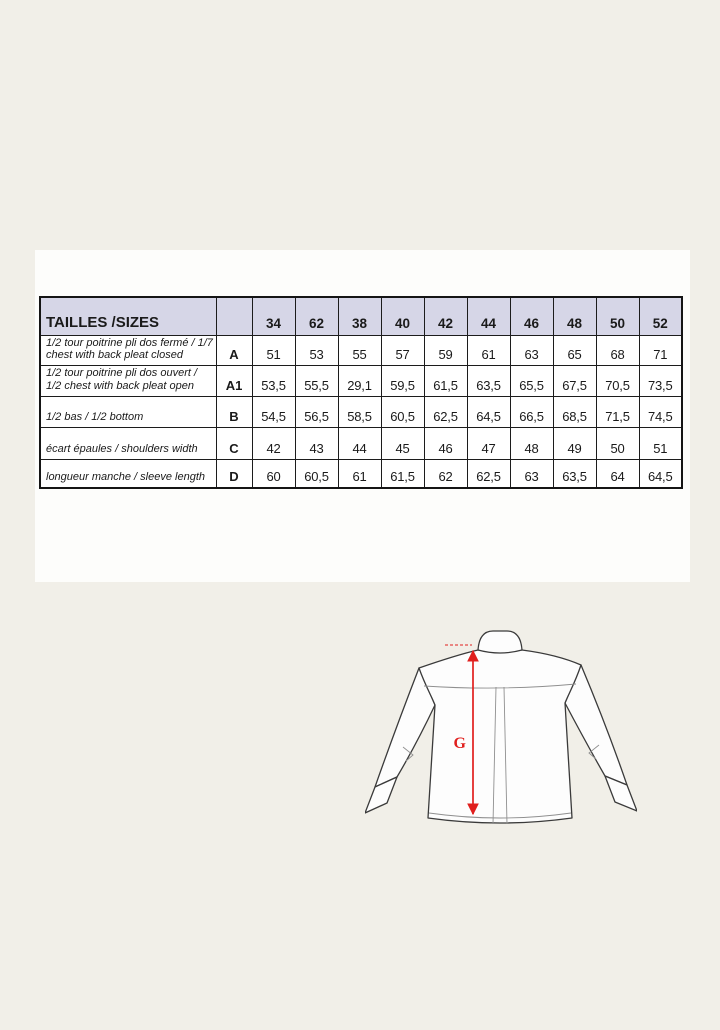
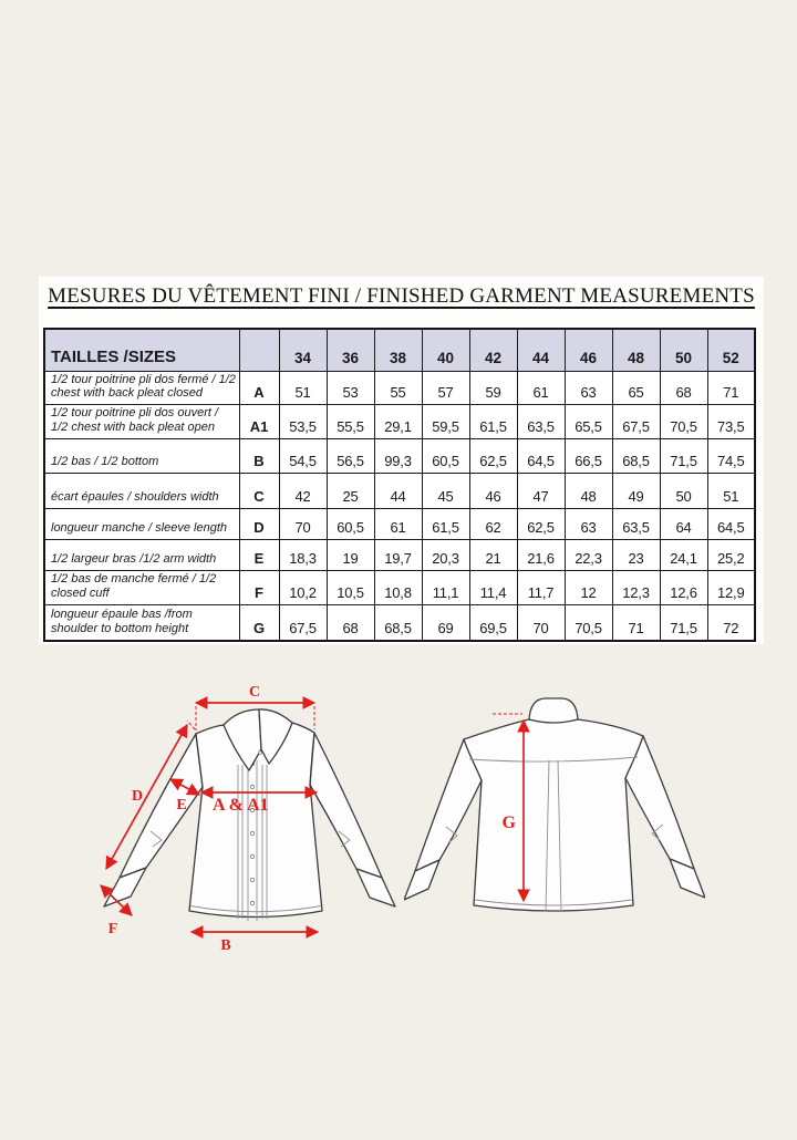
+ MESURES DU VÊTEMENT FINI / FINISHED GARMENT MEASUREMENTS
- TAILLES /SIZES		34	62	38	40	42	44	46	48	50	52
+ TAILLES /SIZES		34	36	38	40	42	44	46	48	50	52
- 1/2 tour poitrine pli dos fermé / 1/7 chest with back pleat closed	A	51	53	55	57	59	61	63	65	68	71
+ 1/2 tour poitrine pli dos fermé / 1/2 chest with back pleat closed	A	51	53	55	57	59	61	63	65	68	71
  1/2 tour poitrine pli dos ouvert / 1/2 chest with back pleat open	A1	53,5	55,5	29,1	59,5	61,5	63,5	65,5	67,5	70,5	73,5
- 1/2 bas / 1/2 bottom	B	54,5	56,5	58,5	60,5	62,5	64,5	66,5	68,5	71,5	74,5
+ 1/2 bas / 1/2 bottom	B	54,5	56,5	99,3	60,5	62,5	64,5	66,5	68,5	71,5	74,5
- écart épaules / shoulders width	C	42	43	44	45	46	47	48	49	50	51
+ écart épaules / shoulders width	C	42	25	44	45	46	47	48	49	50	51
- longueur manche / sleeve length	D	60	60,5	61	61,5	62	62,5	63	63,5	64	64,5
+ longueur manche / sleeve length	D	70	60,5	61	61,5	62	62,5	63	63,5	64	64,5
+ 1/2 largeur bras /1/2 arm width	E	18,3	19	19,7	20,3	21	21,6	22,3	23	24,1	25,2
+ 1/2 bas de manche fermé / 1/2 closed cuff	F	10,2	10,5	10,8	11,1	11,4	11,7	12	12,3	12,6	12,9
+ longueur épaule bas /from shoulder to bottom height	G	67,5	68	68,5	69	69,5	70	70,5	71	71,5	72
+ C
+ D
+ E
+ A & A1
+ F
+ B
  G
